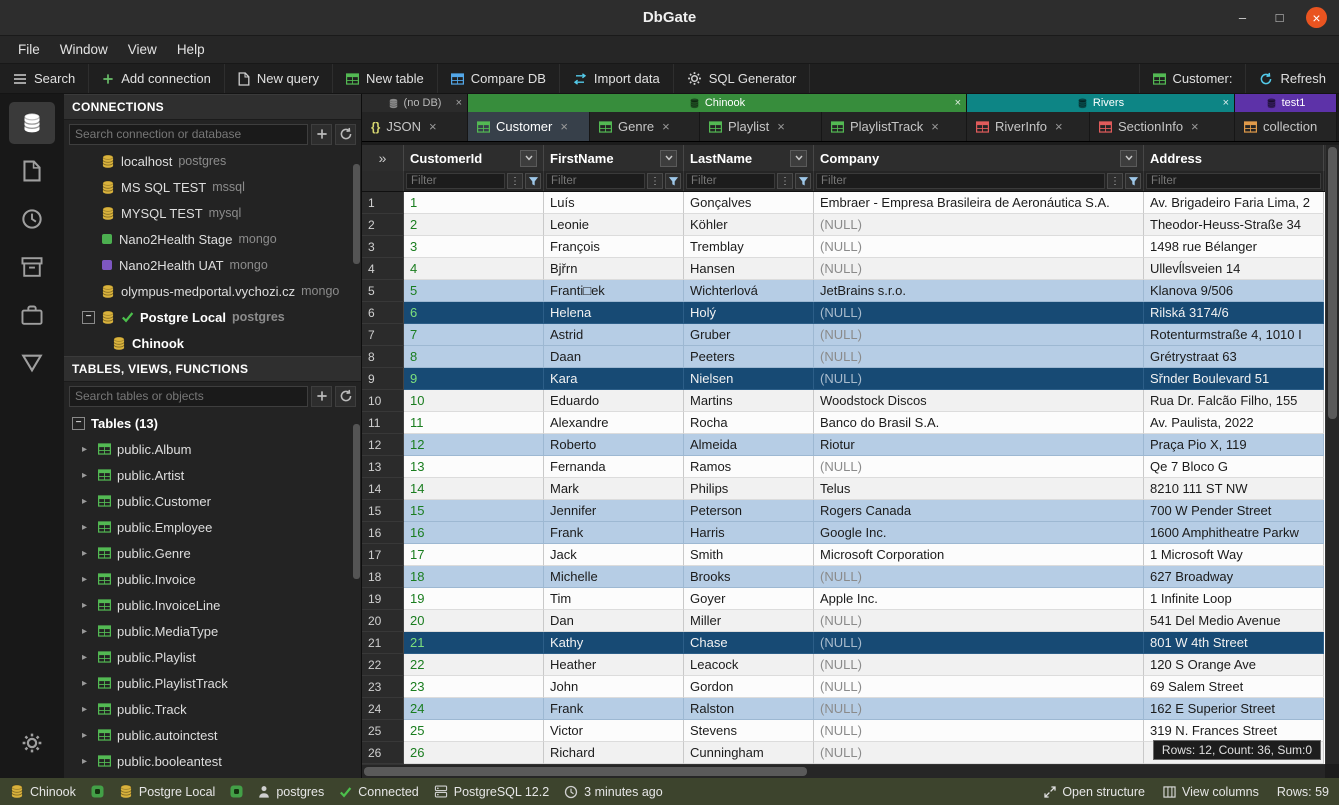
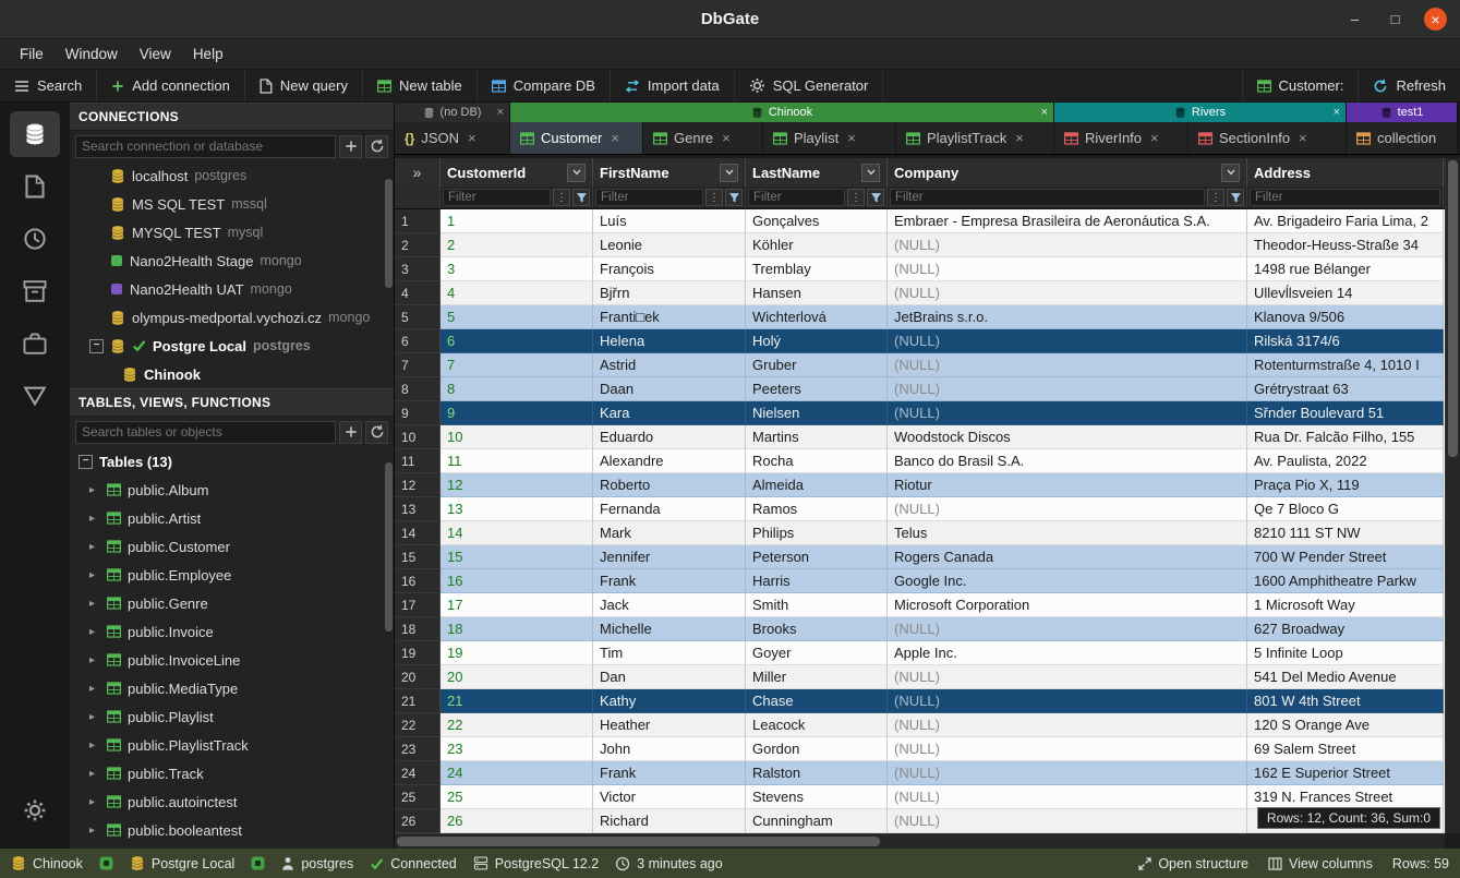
  DbGate
  –
  □
  ×
  File
  Window
  View
  Help
  Search
  Add connection
  New query
  New table
  Compare DB
  Import data
  SQL Generator
  Customer:
  Refresh
  CONNECTIONS
  Search connection or database
  localhost
  postgres
  MS SQL TEST
  mssql
  MYSQL TEST
  mysql
  Nano2Health Stage
  mongo
  Nano2Health UAT
  mongo
  olympus-medportal.vychozi.cz
  mongo
  −
  Postgre Local
  postgres
  Chinook
  TABLES, VIEWS, FUNCTIONS
  Search tables or objects
  −
  Tables (13)
  ▸
  public.Album
  ▸
  public.Artist
  ▸
  public.Customer
  ▸
  public.Employee
  ▸
  public.Genre
  ▸
  public.Invoice
  ▸
  public.InvoiceLine
  ▸
  public.MediaType
  ▸
  public.Playlist
  ▸
  public.PlaylistTrack
  ▸
  public.Track
  ▸
  public.autoinctest
  ▸
  public.booleantest
  (no DB)
  ×
  Chinook
  ×
  Rivers
  ×
  test1
  {}
  JSON
  ×
  Customer
  ×
  Genre
  ×
  Playlist
  ×
  PlaylistTrack
  ×
  RiverInfo
  ×
  SectionInfo
  ×
  collection
  »
  CustomerId
  FirstName
  LastName
  Company
  Address
  Filter
  ⋮
  Filter
  ⋮
  Filter
  ⋮
  Filter
  ⋮
  Filter
  1
  1
  Luís
  Gonçalves
  Embraer - Empresa Brasileira de Aeronáutica S.A.
  Av. Brigadeiro Faria Lima, 2
  2
  2
  Leonie
  Köhler
  (NULL)
  Theodor-Heuss-Straße 34
  3
  3
  François
  Tremblay
  (NULL)
  1498 rue Bélanger
  4
  4
  Bjřrn
  Hansen
  (NULL)
  Ullevĺlsveien 14
  5
  5
  Franti□ek
  Wichterlová
  JetBrains s.r.o.
  Klanova 9/506
  6
  6
  Helena
  Holý
  (NULL)
  Rilská 3174/6
  7
  7
  Astrid
  Gruber
  (NULL)
  Rotenturmstraße 4, 1010 I
  8
  8
  Daan
  Peeters
  (NULL)
  Grétrystraat 63
  9
  9
  Kara
  Nielsen
  (NULL)
  Sřnder Boulevard 51
  10
  10
  Eduardo
  Martins
  Woodstock Discos
  Rua Dr. Falcão Filho, 155
  11
  11
  Alexandre
  Rocha
  Banco do Brasil S.A.
  Av. Paulista, 2022
  12
  12
  Roberto
  Almeida
  Riotur
  Praça Pio X, 119
  13
  13
  Fernanda
  Ramos
  (NULL)
  Qe 7 Bloco G
  14
  14
  Mark
  Philips
  Telus
  8210 111 ST NW
  15
  15
  Jennifer
  Peterson
  Rogers Canada
  700 W Pender Street
  16
  16
  Frank
  Harris
  Google Inc.
  1600 Amphitheatre Parkw
  17
  17
  Jack
  Smith
  Microsoft Corporation
  1 Microsoft Way
  18
  18
  Michelle
  Brooks
  (NULL)
  627 Broadway
  19
  19
  Tim
  Goyer
  Apple Inc.
- 1 Infinite Loop
+ 5 Infinite Loop
  20
  20
  Dan
  Miller
  (NULL)
  541 Del Medio Avenue
  21
  21
  Kathy
  Chase
  (NULL)
  801 W 4th Street
  22
  22
  Heather
  Leacock
  (NULL)
  120 S Orange Ave
  23
  23
  John
  Gordon
  (NULL)
  69 Salem Street
  24
  24
  Frank
  Ralston
  (NULL)
  162 E Superior Street
  25
  25
  Victor
  Stevens
  (NULL)
  319 N. Frances Street
  26
  26
  Richard
  Cunningham
  (NULL)
  Rows: 12, Count: 36, Sum:0
  Chinook
  Postgre Local
  postgres
  Connected
  PostgreSQL 12.2
  3 minutes ago
  Open structure
  View columns
  Rows: 59
